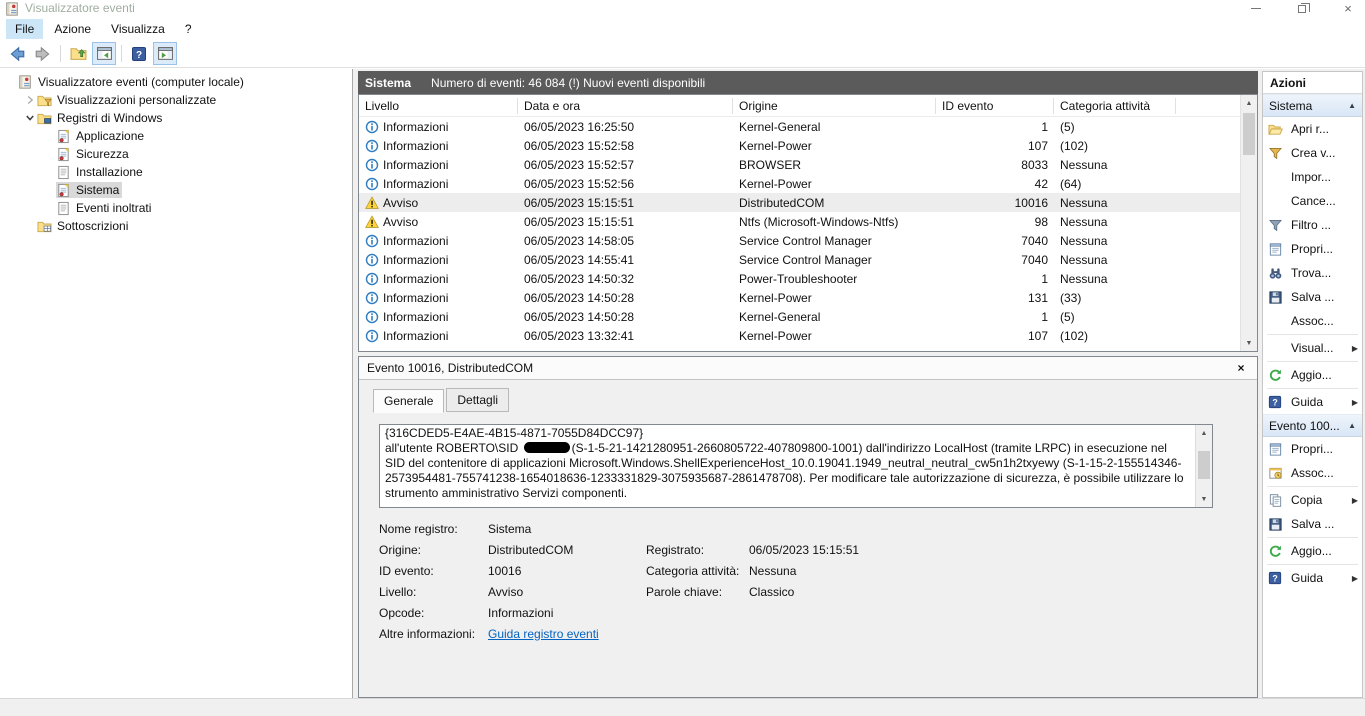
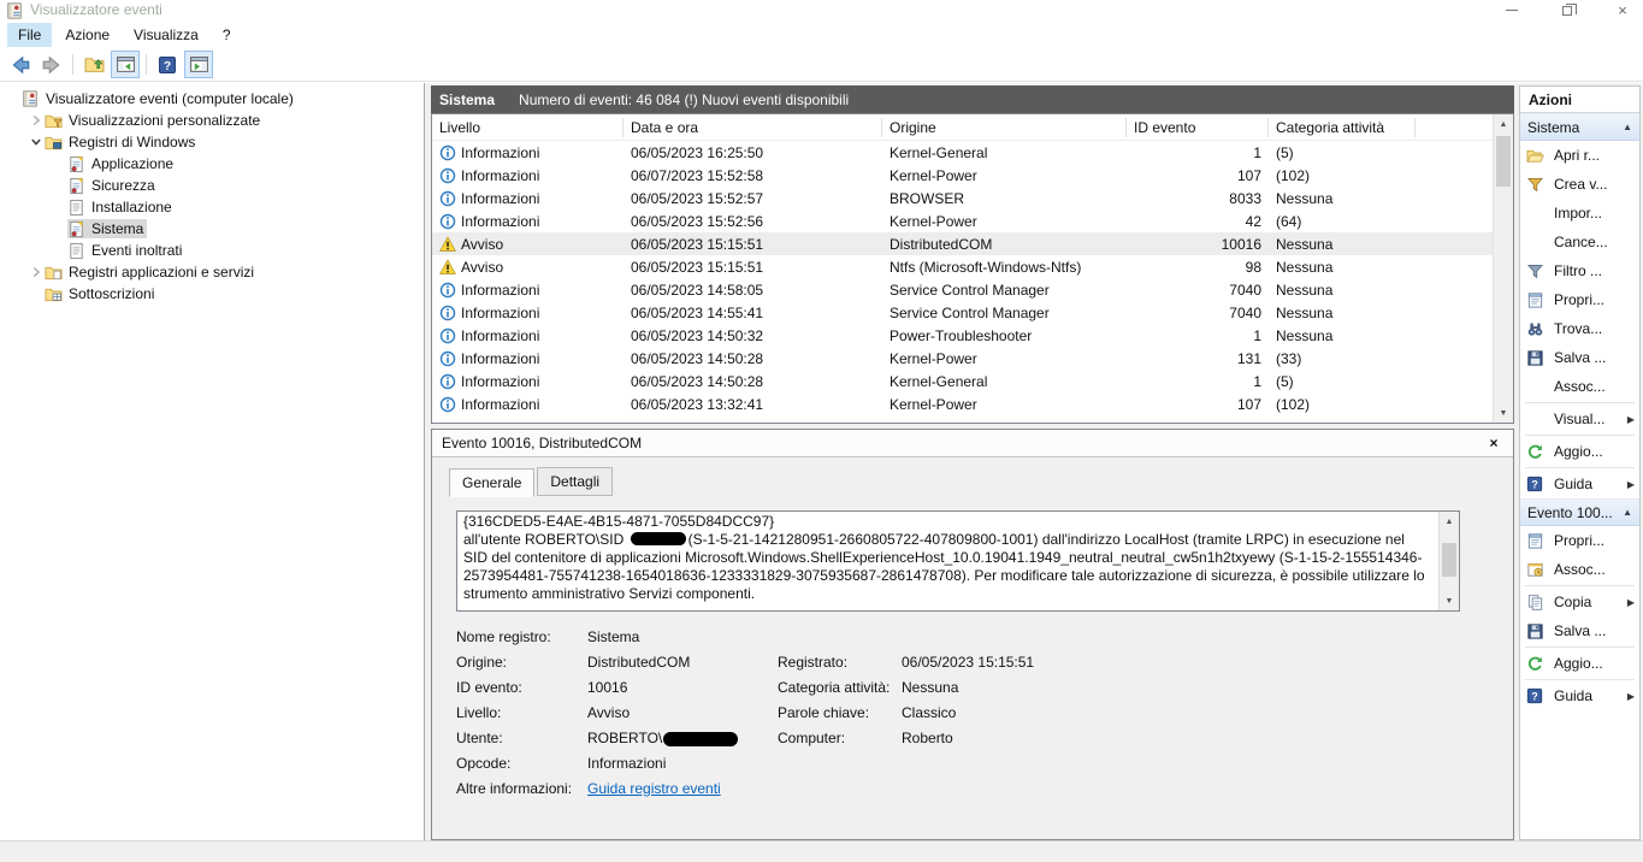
  Visualizzatore eventi
  ×
  File
  Azione
  Visualizza
  ?
  ?
  Visualizzatore eventi (computer locale)
  Visualizzazioni personalizzate
  Registri di Windows
  Applicazione
  Sicurezza
  Installazione
  Sistema
  Eventi inoltrati
+ Registri applicazioni e servizi
  Sottoscrizioni
  Sistema
  Numero di eventi: 46 084 (!) Nuovi eventi disponibili
  Livello
  Data e ora
  Origine
  ID evento
  Categoria attività
  Informazioni
  06/05/2023 16:25:50
  Kernel-General
  1
  (5)
  Informazioni
- 06/05/2023 15:52:58
+ 06/07/2023 15:52:58
  Kernel-Power
  107
  (102)
  Informazioni
  06/05/2023 15:52:57
  BROWSER
  8033
  Nessuna
  Informazioni
  06/05/2023 15:52:56
  Kernel-Power
  42
  (64)
  Avviso
  06/05/2023 15:15:51
  DistributedCOM
  10016
  Nessuna
  Avviso
  06/05/2023 15:15:51
  Ntfs (Microsoft-Windows-Ntfs)
  98
  Nessuna
  Informazioni
  06/05/2023 14:58:05
  Service Control Manager
  7040
  Nessuna
  Informazioni
  06/05/2023 14:55:41
  Service Control Manager
  7040
  Nessuna
  Informazioni
  06/05/2023 14:50:32
  Power-Troubleshooter
  1
  Nessuna
  Informazioni
  06/05/2023 14:50:28
  Kernel-Power
  131
  (33)
  Informazioni
  06/05/2023 14:50:28
  Kernel-General
  1
  (5)
  Informazioni
  06/05/2023 13:32:41
  Kernel-Power
  107
  (102)
  Evento 10016, DistributedCOM
  ×
  Generale
  Dettagli
  {316CDED5-E4AE-4B15-4871-7055D84DCC97}
  all'utente ROBERTO\SID (S-1-5-21-1421280951-2660805722-407809800-1001) dall'indirizzo LocalHost (tramite LRPC) in esecuzione nel SID del contenitore di applicazioni Microsoft.Windows.ShellExperienceHost_10.0.19041.1949_neutral_neutral_cw5n1h2txyewy (S-1-15-2-155514346-2573954481-755741238-1654018636-1233331829-3075935687-2861478708). Per modificare tale autorizzazione di sicurezza, è possibile utilizzare lo strumento amministrativo Servizi componenti.
  Nome registro:
  Sistema
  Origine:
  DistributedCOM
  Registrato:
  06/05/2023 15:15:51
  ID evento:
  10016
  Categoria attività:
  Nessuna
  Livello:
  Avviso
  Parole chiave:
  Classico
+ Utente:
+ ROBERTO\
+ Computer:
+ Roberto
  Opcode:
  Informazioni
  Altre informazioni:
  Guida registro eventi
  Azioni
  Sistema
  ▲
  Apri r...
  Crea v...
  Impor...
  Cance...
  Filtro ...
  Propri...
  Trova...
  Salva ...
  Assoc...
  Visual...
  ▶
  Aggio...
  ?
  Guida
  ▶
  Evento 100...
  ▲
  Propri...
  Assoc...
  Copia
  ▶
  Salva ...
  Aggio...
  ?
  Guida
  ▶
